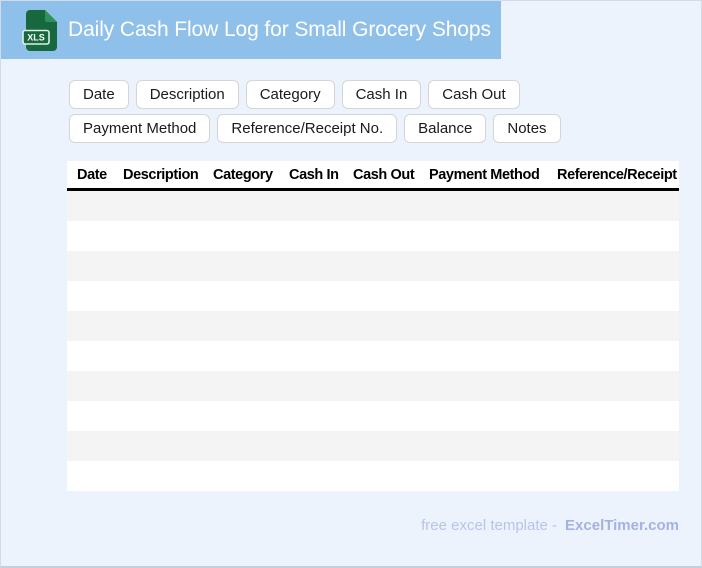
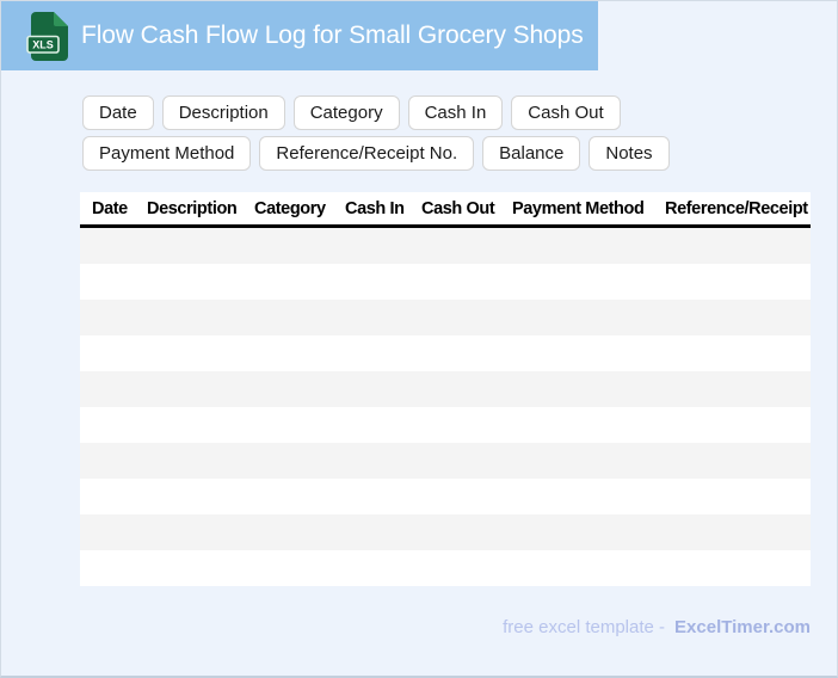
  XLS
- Daily Cash Flow Log for Small Grocery Shops
+ Flow Cash Flow Log for Small Grocery Shops
  Date
  Description
  Category
  Cash In
  Cash Out
  Payment Method
  Reference/Receipt No.
  Balance
  Notes
  Date
  Description
  Category
  Cash In
  Cash Out
  Payment Method
  Reference/Receipt
  free excel template - ExcelTimer.com
